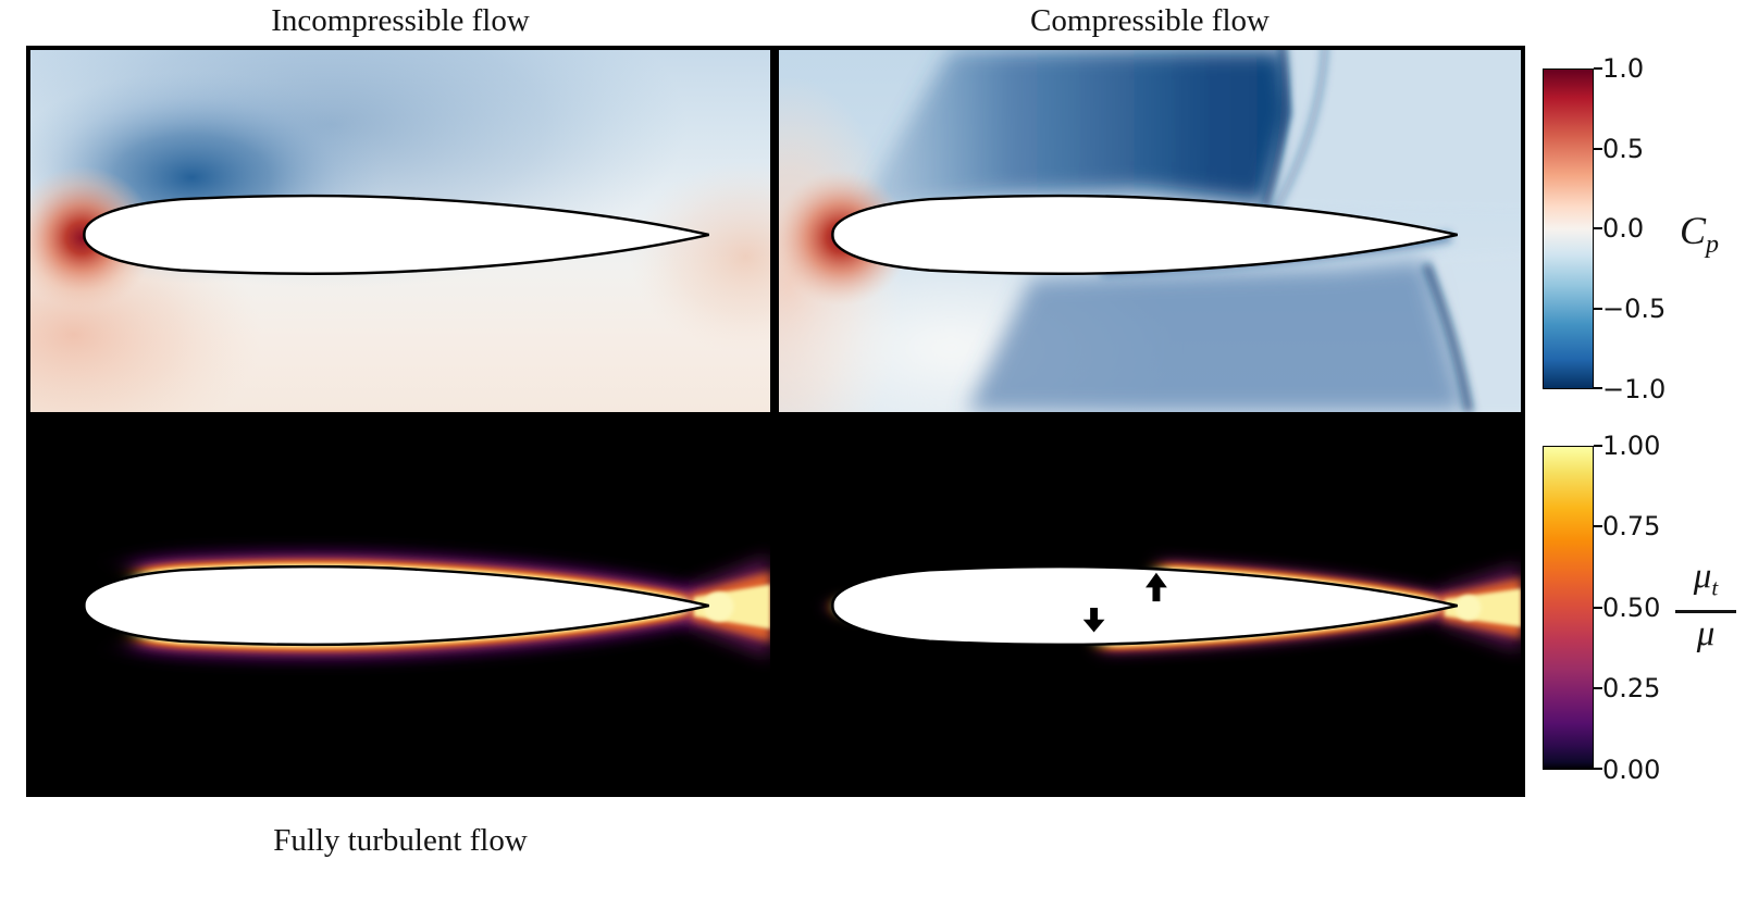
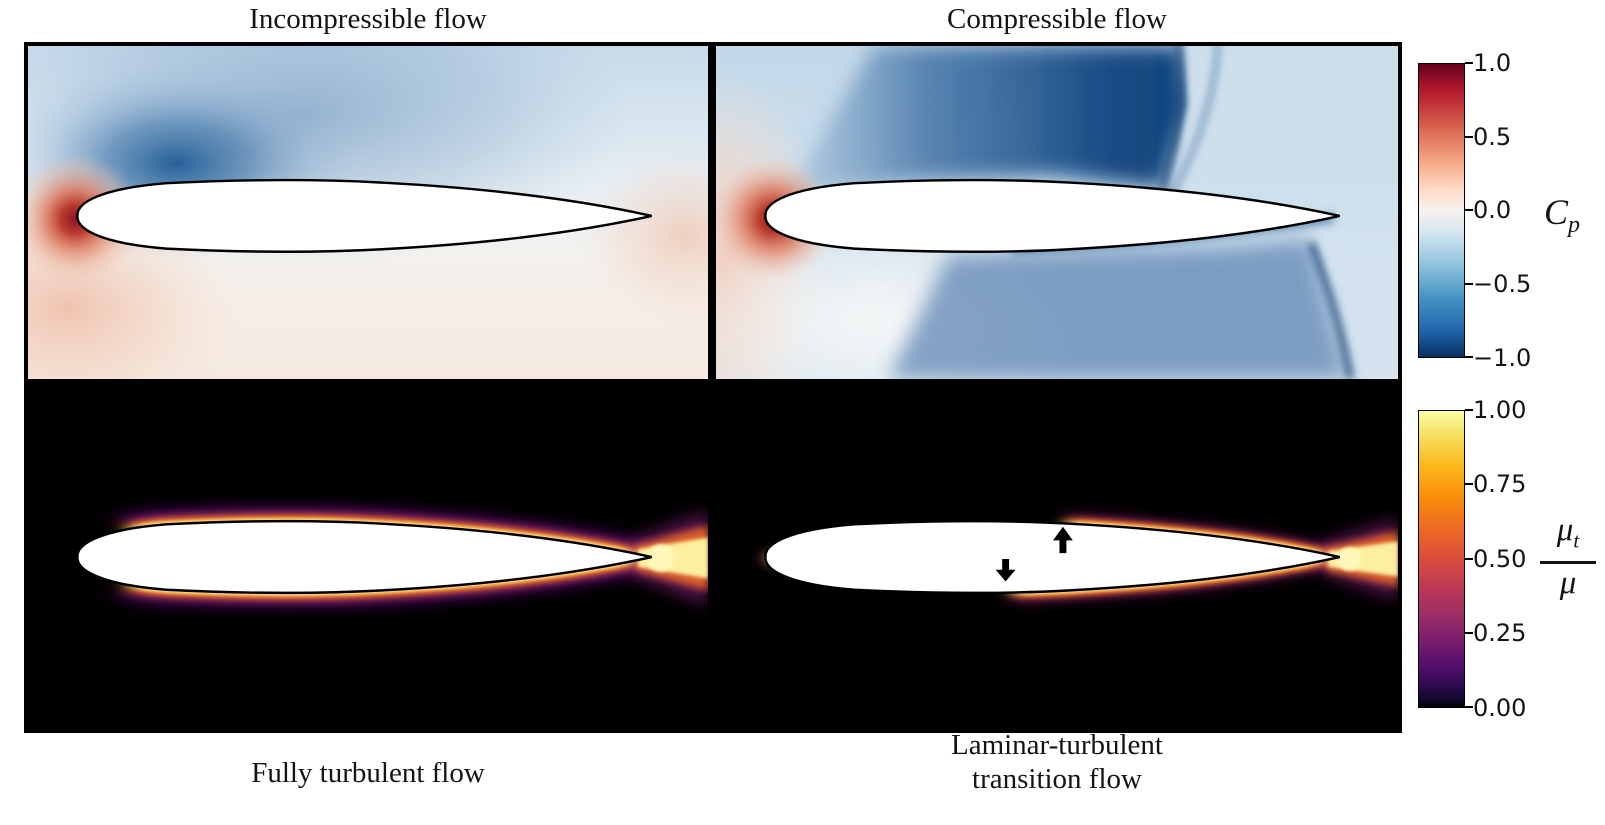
  Incompressible flow
  Compressible flow
  Fully turbulent flow
+ Laminar-turbulent
+ transition flow
  1.0
  0.5
  0.0
  −0.5
  −1.0
  Cp
  1.00
  0.75
  0.50
  0.25
  0.00
  μt
  μ
